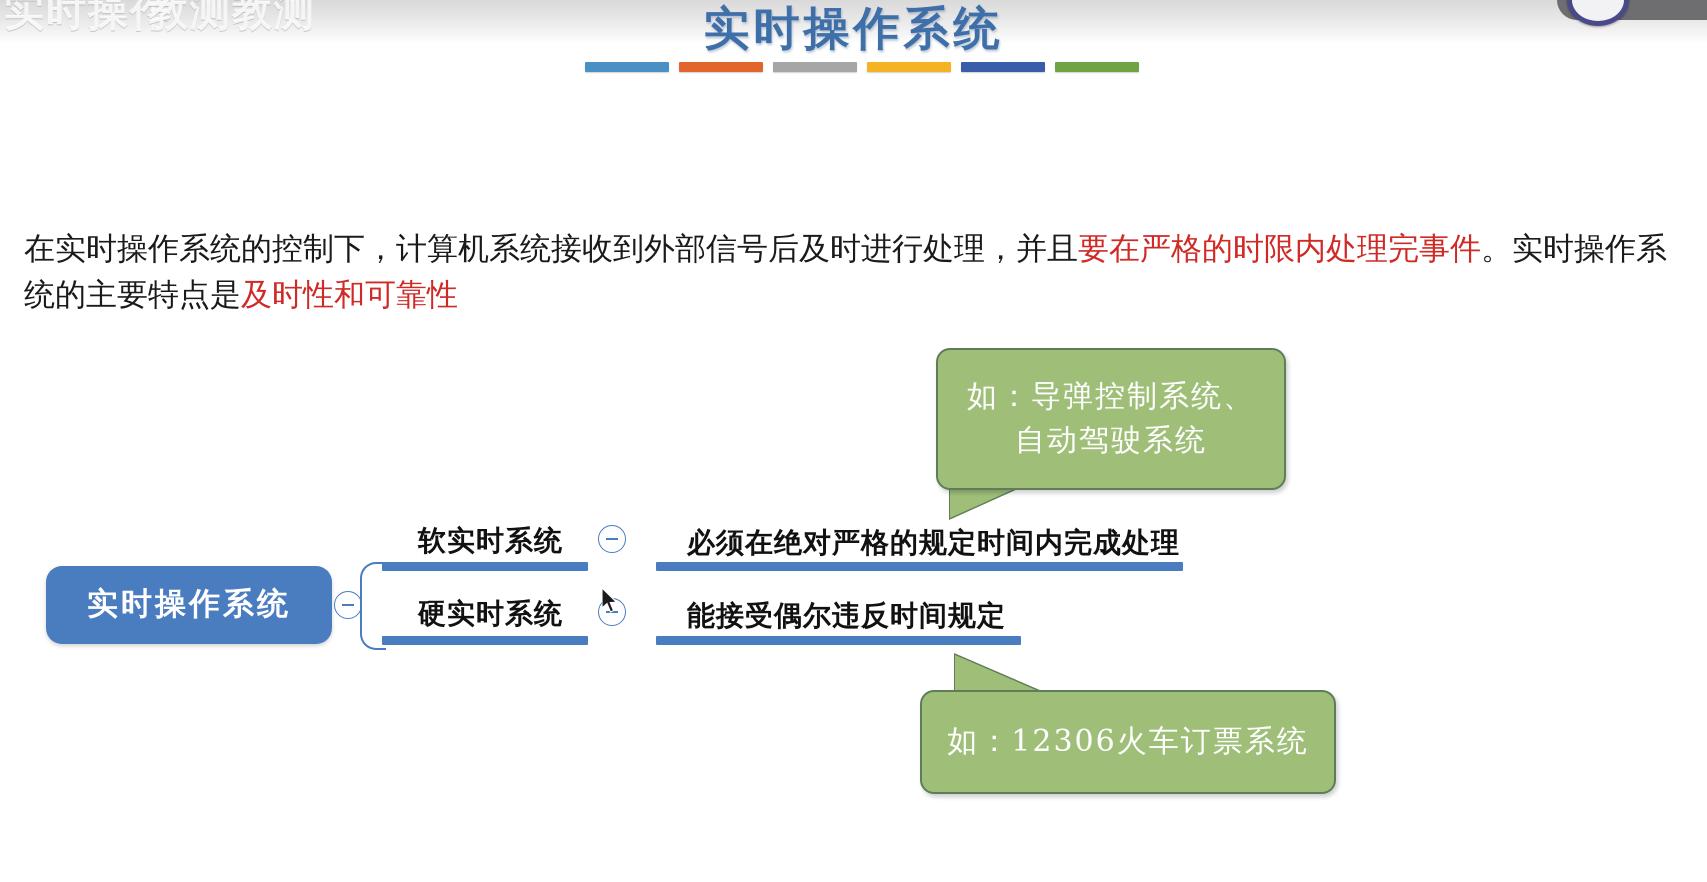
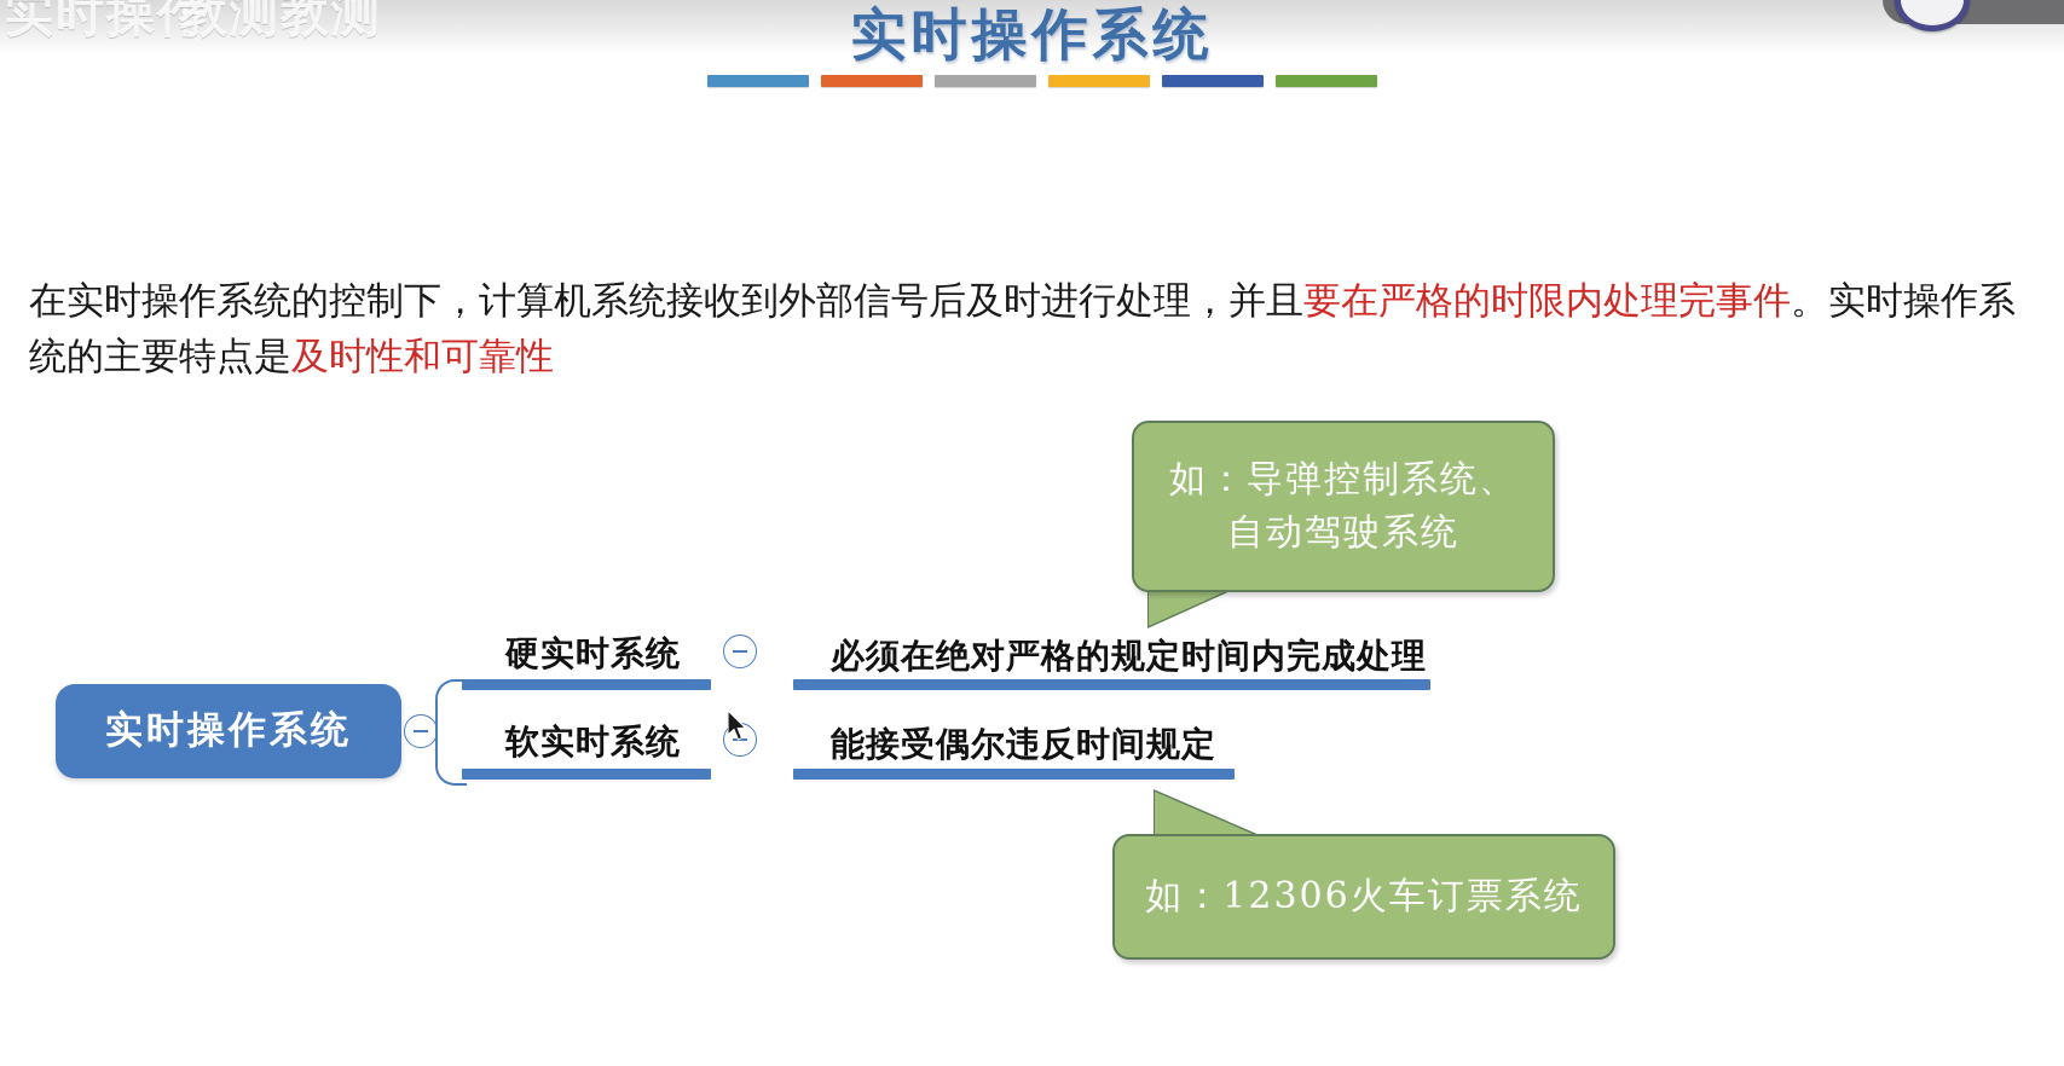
  实时操作
  教测教测
  实时操作系统
  在实时操作系统的控制下，计算机系统接收到外部信号后及时进行处理，并且要在严格的时限内处理完事件。实时操作系统的主要特点是及时性和可靠性
  如：导弹控制系统、
  自动驾驶系统
  如：12306火车订票系统
  实时操作系统
- 软实时系统
+ 硬实时系统
  必须在绝对严格的规定时间内完成处理
- 硬实时系统
+ 软实时系统
  能接受偶尔违反时间规定
